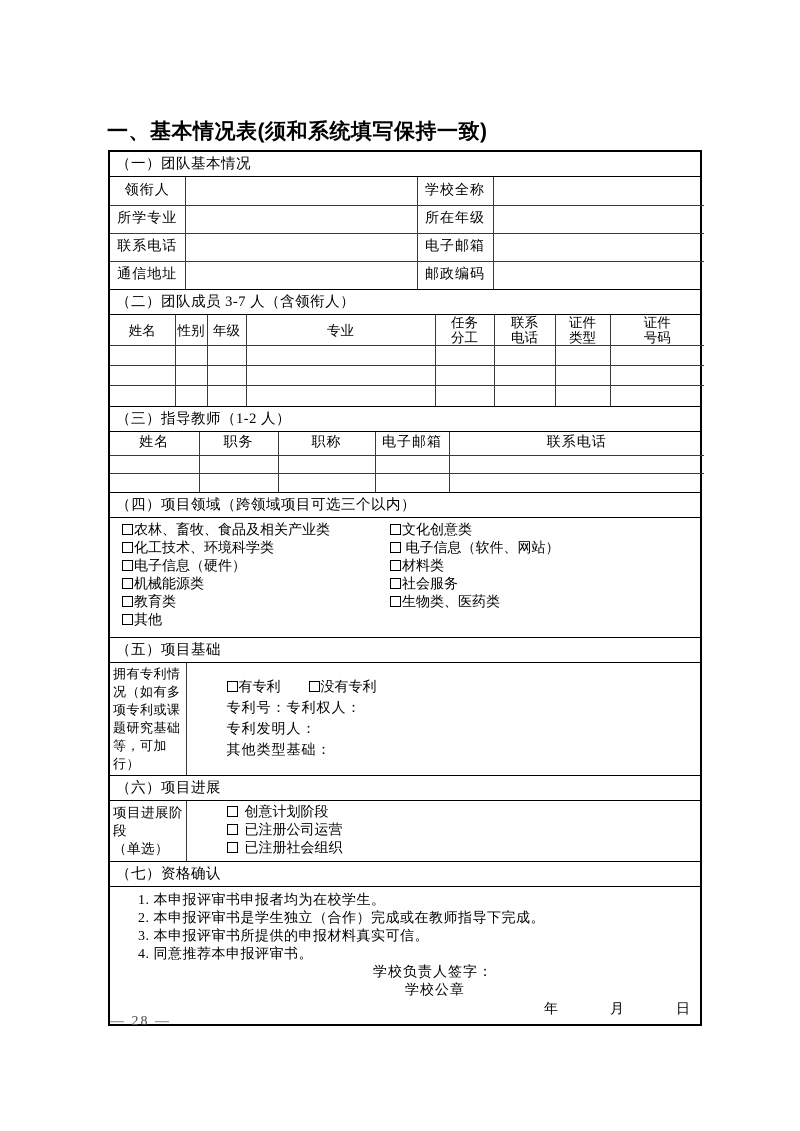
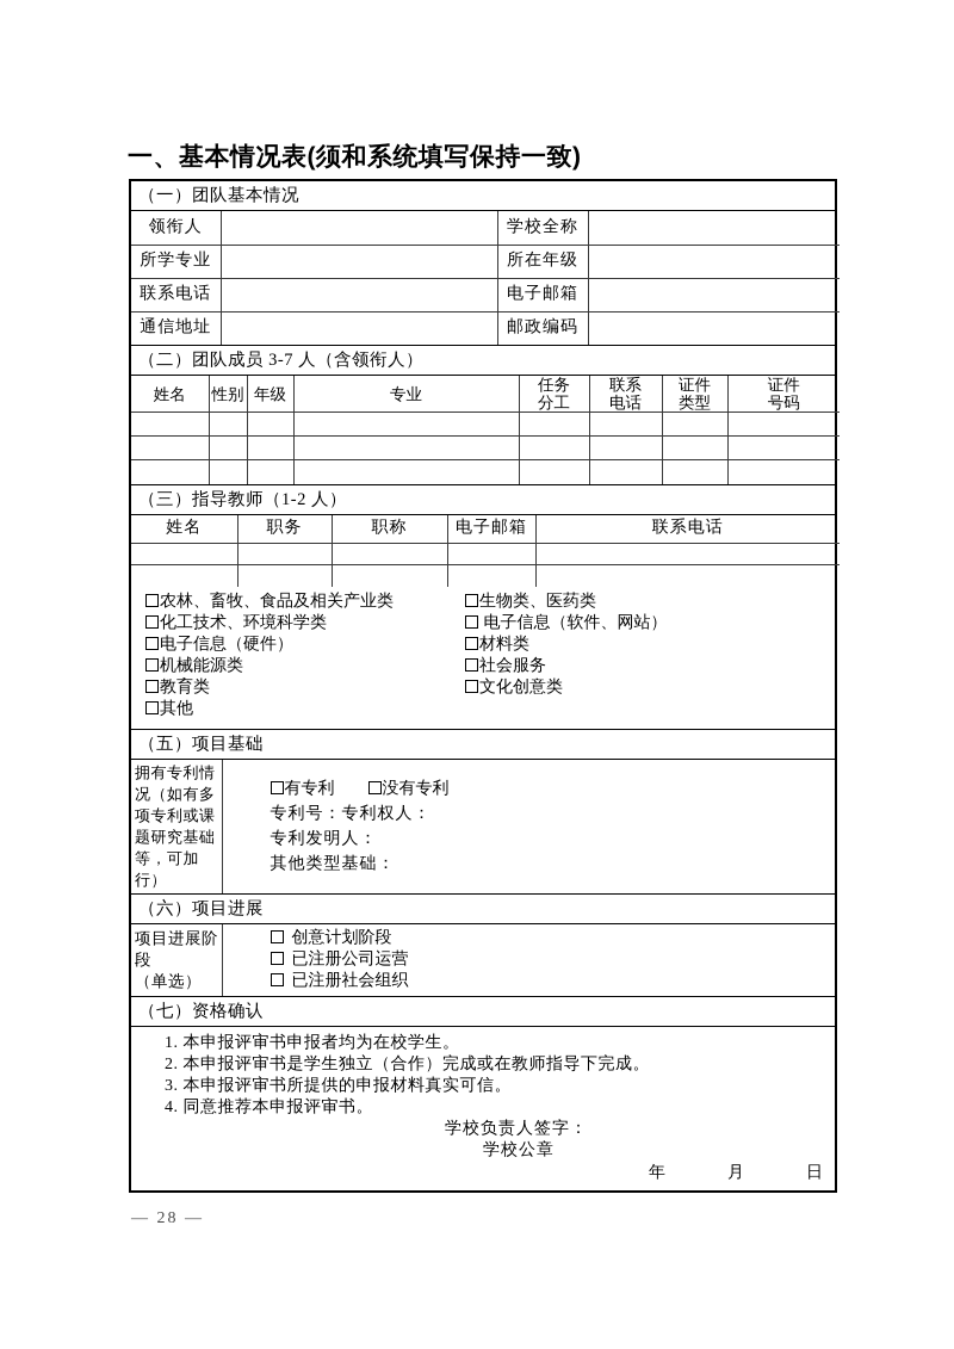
  一、基本情况表(须和系统填写保持一致)
  （一）团队基本情况
  领衔人		学校全称
  所学专业		所在年级
  联系电话		电子邮箱
  通信地址		邮政编码
  （二）团队成员 3-7 人（含领衔人）
  姓名	性别	年级	专业	任务 分工	联系 电话	证件 类型	证件 号码
  （三）指导教师（1-2 人）
  姓名	职务	职称	电子邮箱	联系电话
- （四）项目领域（跨领域项目可选三个以内）
  农林、畜牧、食品及相关产业类
- 文化创意类
+ 生物类、医药类
  化工技术、环境科学类
  电子信息（软件、网站）
  电子信息（硬件）
  材料类
  机械能源类
  社会服务
  教育类
- 生物类、医药类
+ 文化创意类
  其他
  （五）项目基础
  拥有专利情况（如有多项专利或课题研究基础等，可加行）	有专利 没有专利 专利号：专利权人： 专利发明人： 其他类型基础：
  （六）项目进展
  项目进展阶段 （单选）	创意计划阶段 已注册公司运营 已注册社会组织
  （七）资格确认
  1. 本申报评审书申报者均为在校学生。
  2. 本申报评审书是学生独立（合作）完成或在教师指导下完成。
  3. 本申报评审书所提供的申报材料真实可信。
  4. 同意推荐本申报评审书。
  学校负责人签字：
  学校公章
  年
  月
  日
  — 28 —
